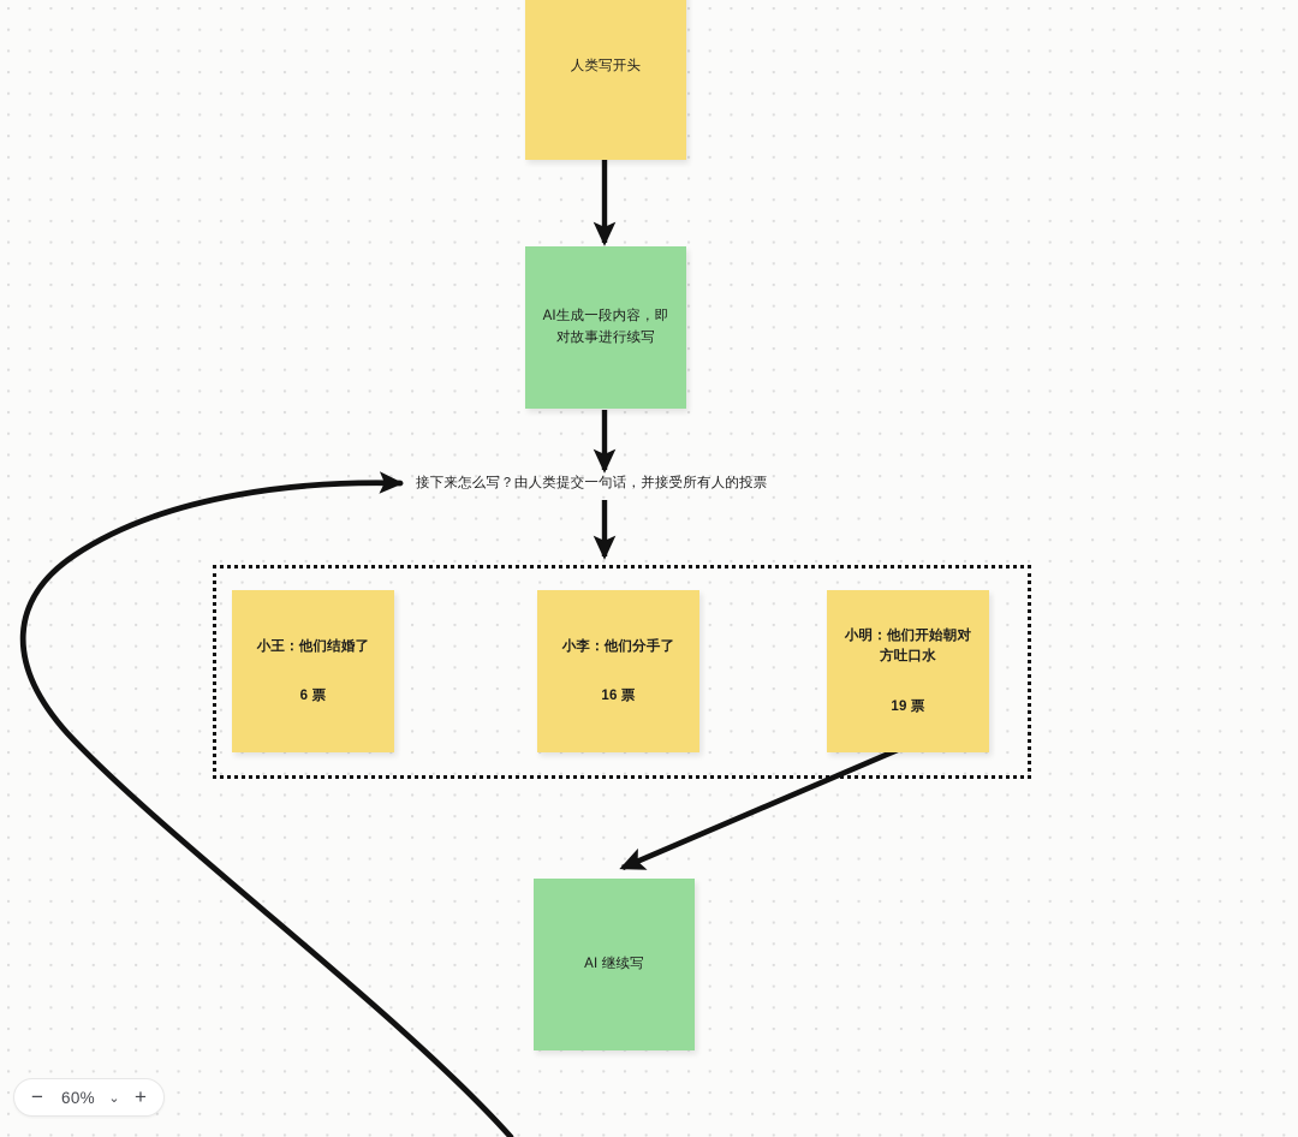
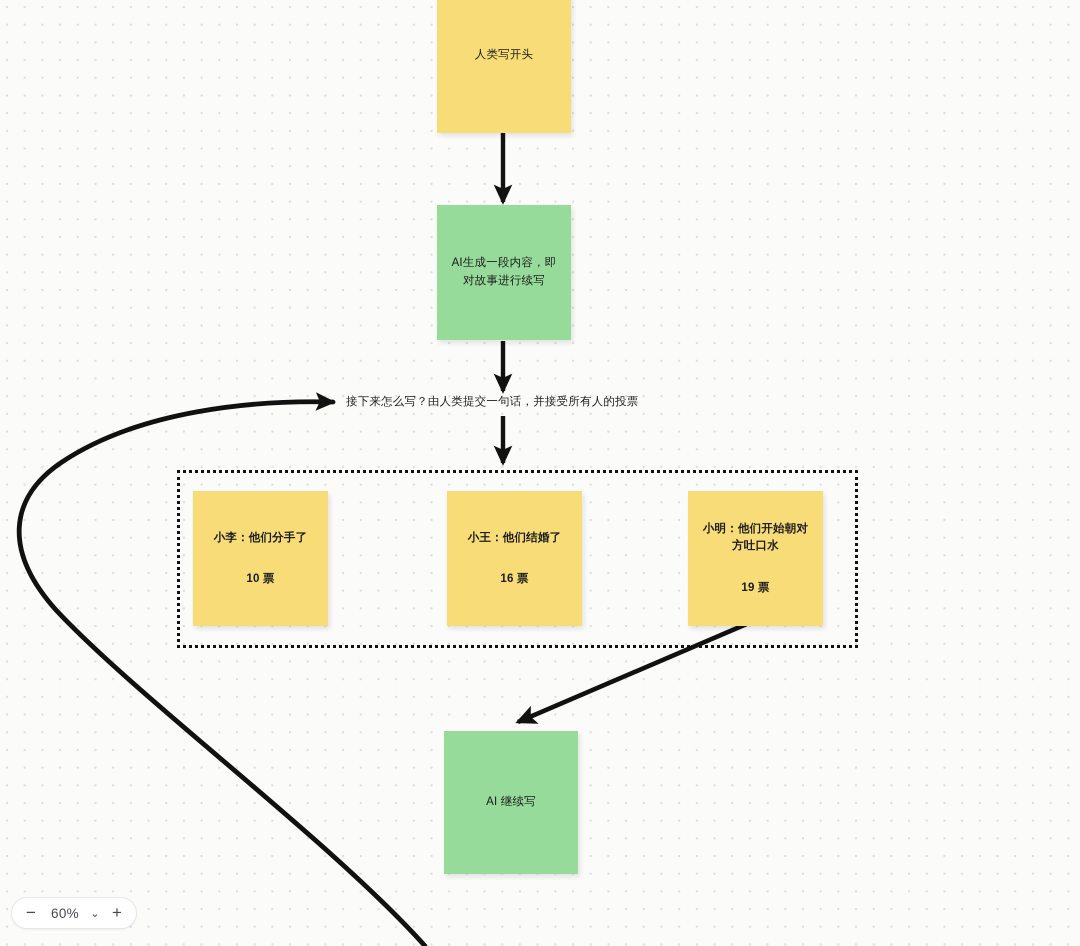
  人类写开头
  AI生成一段内容，即
  对故事进行续写
  接下来怎么写？由人类提交一句话，并接受所有人的投票
- 小王：他们结婚了
+ 小李：他们分手了
- 6 票
+ 10 票
- 小李：他们分手了
+ 小王：他们结婚了
  16 票
  小明：他们开始朝对 方吐口水
  19 票
  AI 继续写
  −
  60%
  ⌄
  +
